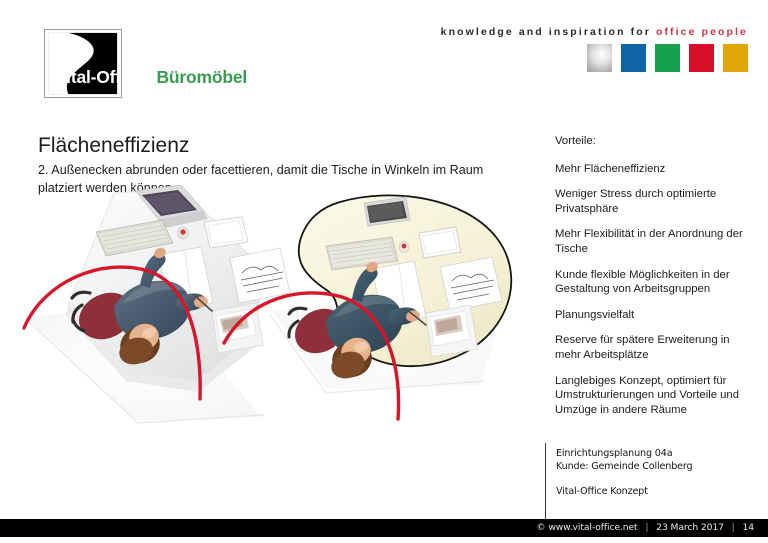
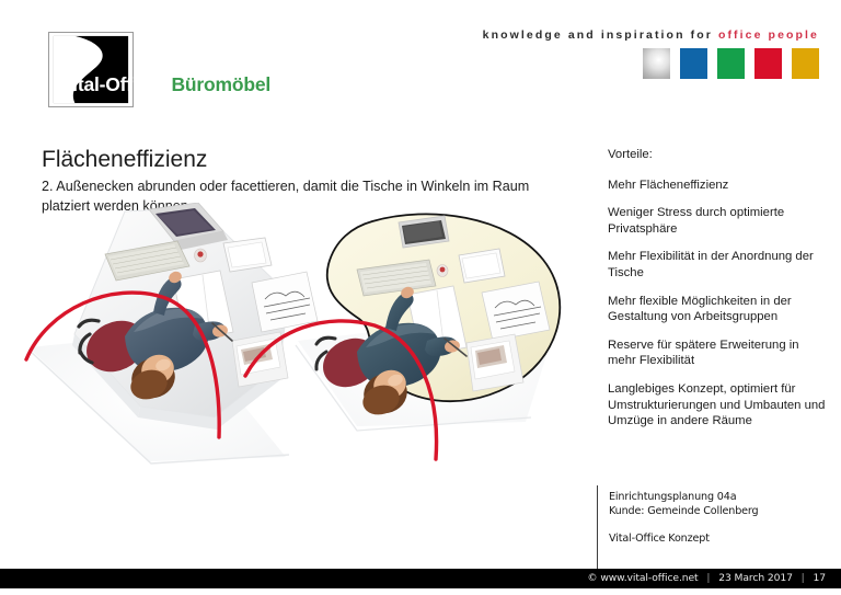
  Vital-Office Büromöbel
  knowledge and inspiration for office people
  Flächeneffizienz
  2. Außenecken abrunden oder facettieren, damit die Tische in Winkeln im Raum platziert werden könn
  Vorteile:
  Mehr Flächeneffizienz
  Weniger Stress durch optimierte Privatsphäre
  Mehr Flexibilität in der Anordnung der Tische
- Kunde flexible Möglichkeiten in der Gestaltung von Arbeitsgruppen
+ Mehr flexible Möglichkeiten in der Gestaltung von Arbeitsgruppen
- Planungsvielfalt
- Reserve für spätere Erweiterung in mehr Arbeitsplätze
+ Reserve für spätere Erweiterung in mehr Flexibilität
- Langlebiges Konzept, optimiert für Umstrukturierungen und Vorteile und Umzüge in andere Räume
+ Langlebiges Konzept, optimiert für Umstrukturierungen und Umbauten und Umzüge in andere Räume
  Einrichtungsplanung 04a
  Kunde: Gemeinde Collenberg
  Vital-Office Konzept
- © www.vital-office.net | 23 March 2017 | 14
+ © www.vital-office.net | 23 March 2017 | 17
